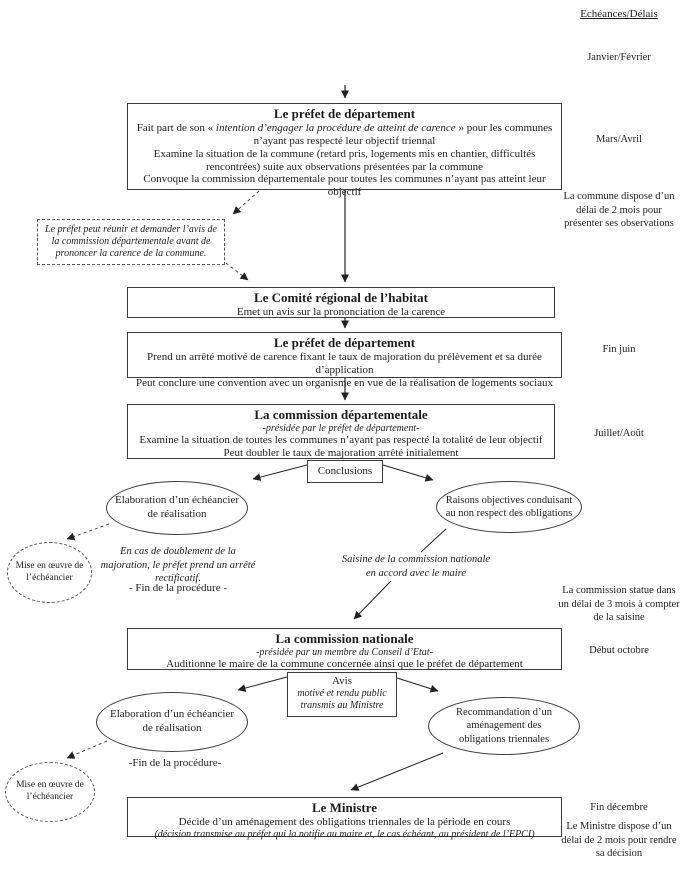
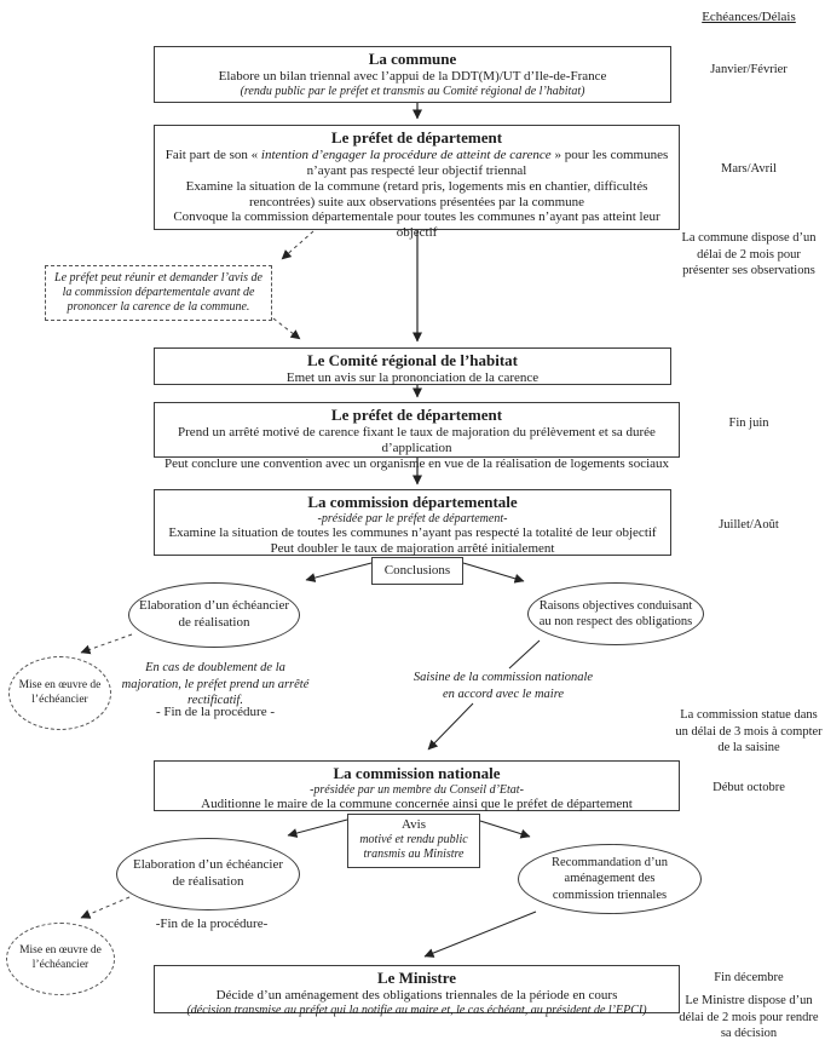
  Echéances/Délais
  Janvier/Février
  Mars/Avril
  La commune dispose d’un délai de 2 mois pour présenter ses observations
  Fin juin
  Juillet/Août
  La commission statue dans un délai de 3 mois à compter de la saisine
  Début octobre
  Fin décembre
  Le Ministre dispose d’un délai de 2 mois pour rendre sa décision
+ La commune
+ Elabore un bilan triennal avec l’appui de la DDT(M)/UT d’Ile-de-France
+ (rendu public par le préfet et transmis au Comité régional de l’habitat)
  Le préfet de département
  Fait part de son « intention d’engager la procédure de atteint de carence » pour les communes n’ayant pas respecté leur objectif triennal
  Examine la situation de la commune (retard pris, logements mis en chantier, difficultés rencontrées) suite aux observations présentées par la commune
  Convoque la commission départementale pour toutes les communes n’ayant pas atteint leur objectif
  Le préfet peut réunir et demander l’avis de la commission départementale avant de prononcer la carence de la commune.
  Le Comité régional de l’habitat
  Emet un avis sur la prononciation de la carence
  Le préfet de département
  Prend un arrêté motivé de carence fixant le taux de majoration du prélèvement et sa durée d’application
  Peut conclure une convention avec un organisme en vue de la réalisation de logements sociaux
  La commission départementale
  -présidée par le préfet de département-
  Examine la situation de toutes les communes n’ayant pas respecté la totalité de leur objectif
  Peut doubler le taux de majoration arrêté initialement
  Conclusions
  Elaboration d’un échéancier de réalisation
  Raisons objectives conduisant au non respect des obligations
  Mise en œuvre de l’échéancier
  En cas de doublement de la majoration, le préfet prend un arrêté rectificatif.
  - Fin de la procédure -
  Saisine de la commission nationale en accord avec le maire
  La commission nationale
  -présidée par un membre du Conseil d’Etat-
  Auditionne le maire de la commune concernée ainsi que le préfet de département
  Avis
  motivé et rendu public
  transmis au Ministre
  Elaboration d’un échéancier de réalisation
- Recommandation d’un aménagement des obligations triennales
+ Recommandation d’un aménagement des commission triennales
  -Fin de la procédure-
  Mise en œuvre de l’échéancier
  Le Ministre
  Décide d’un aménagement des obligations triennales de la période en cours
  (décision transmise au préfet qui la notifie au maire et, le cas échéant, au président de l’EPCI)
